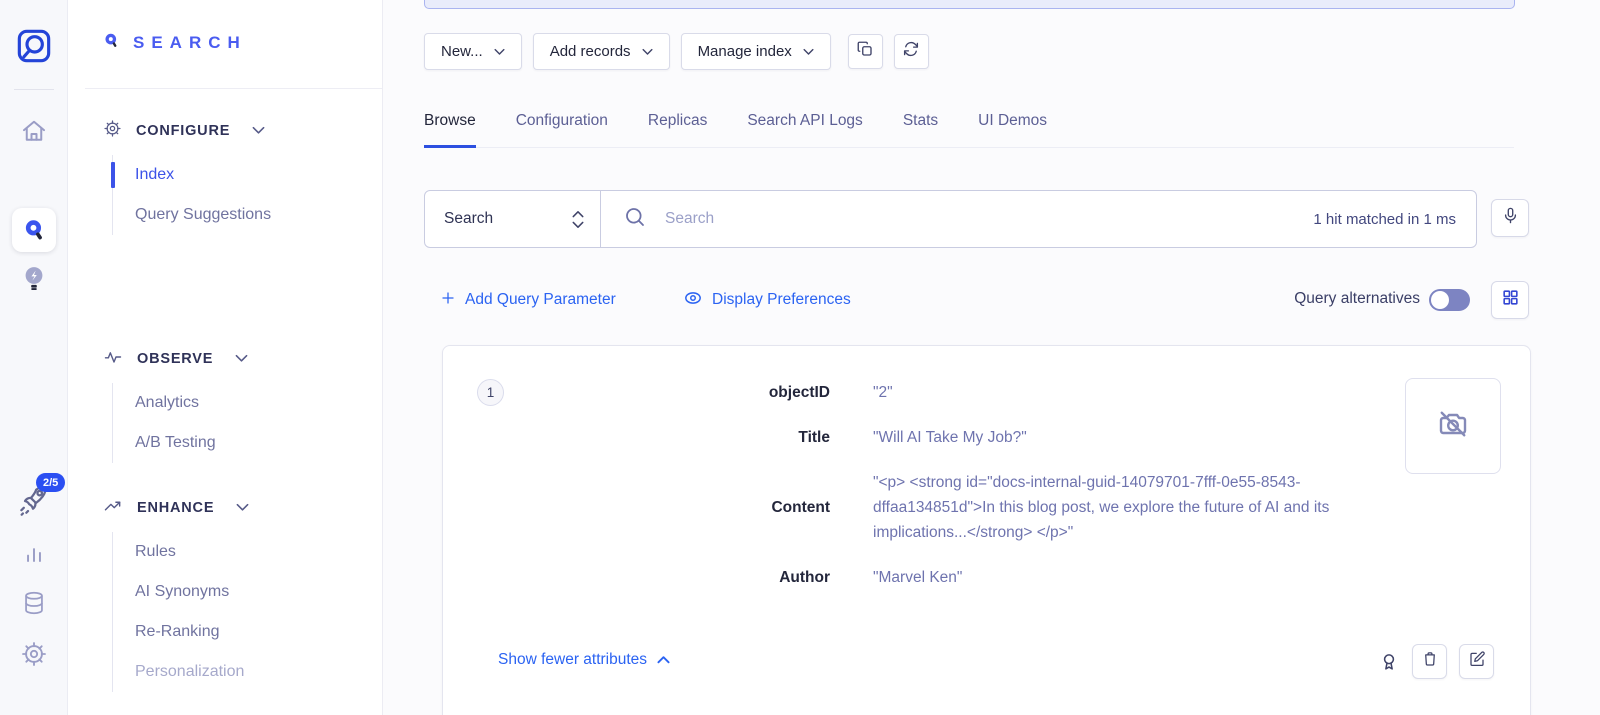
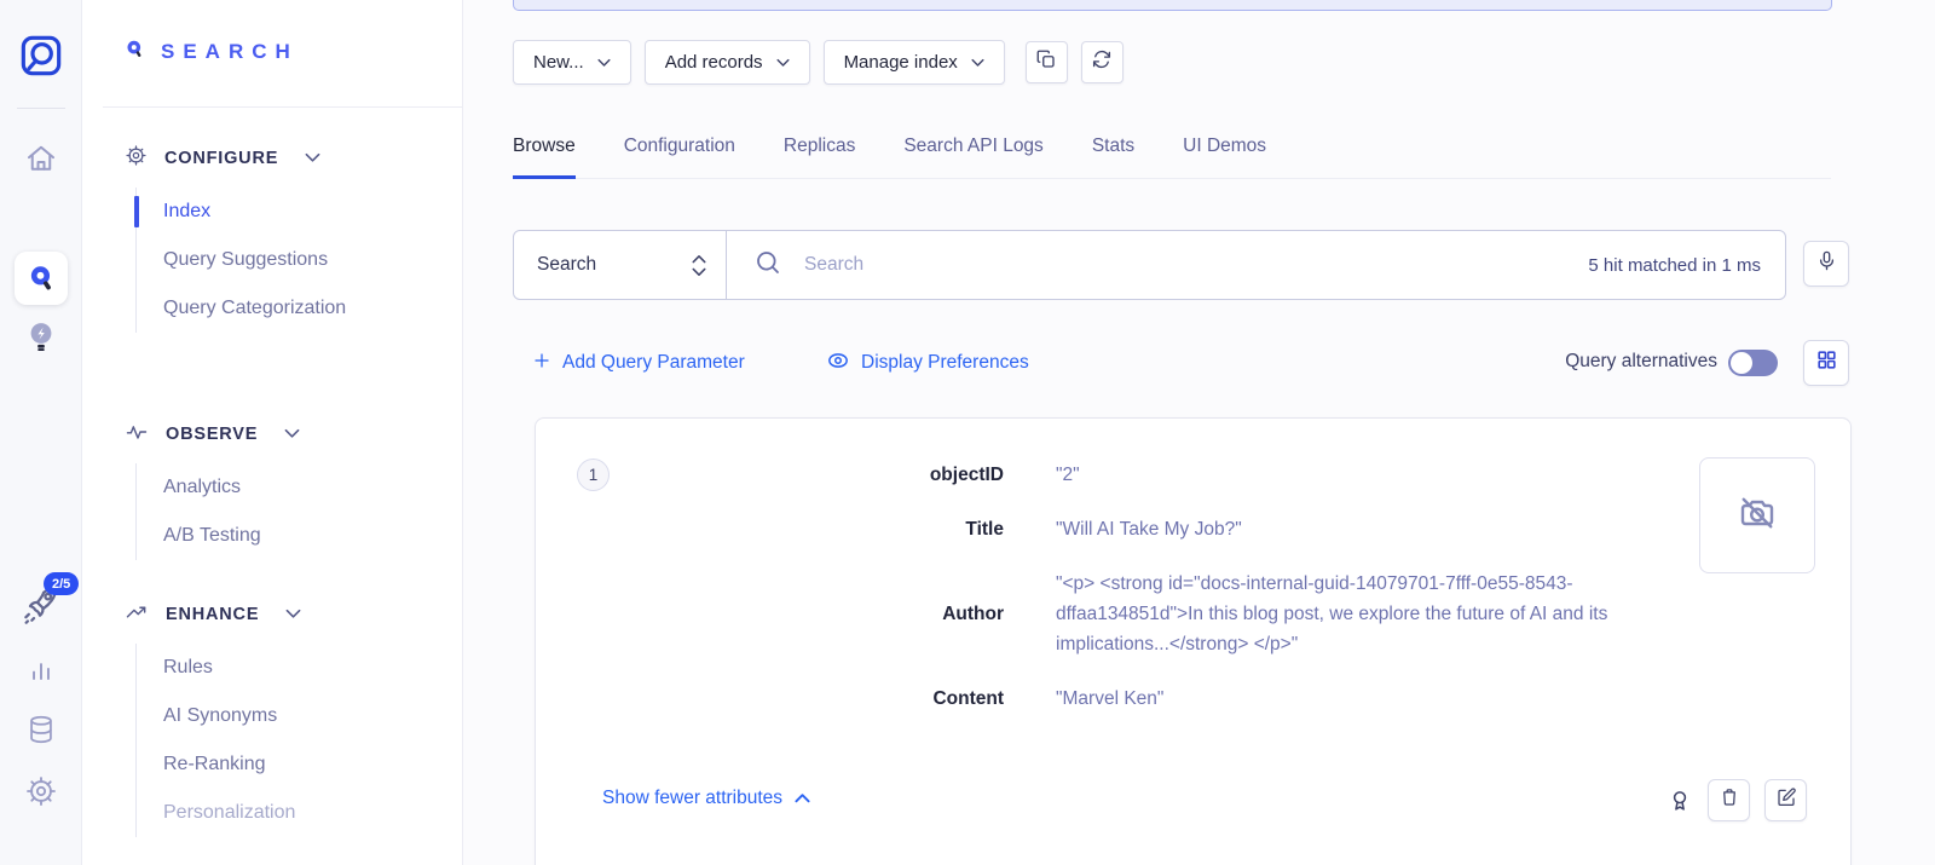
  2/5
  SEARCH
  CONFIGURE
  Index
  Query Suggestions
+ Query Categorization
  OBSERVE
  Analytics
  A/B Testing
  ENHANCE
  Rules
  AI Synonyms
  Re-Ranking
  Personalization
  New...
  Add records
  Manage index
  Browse
  Configuration
  Replicas
  Search API Logs
  Stats
  UI Demos
  Search
  Search
- 1 hit matched in 1 ms
+ 5 hit matched in 1 ms
  Add Query Parameter
  Display Preferences
  Query alternatives
  1
  objectID
  "2"
  Title
  "Will AI Take My Job?"
- Content
+ Author
  "<p> <strong id="docs-internal-guid-14079701-7fff-0e55-8543-dffaa134851d">In this blog post, we explore the future of AI and its implications...</strong> </p>"
- Author
+ Content
  "Marvel Ken"
  Show fewer attributes
